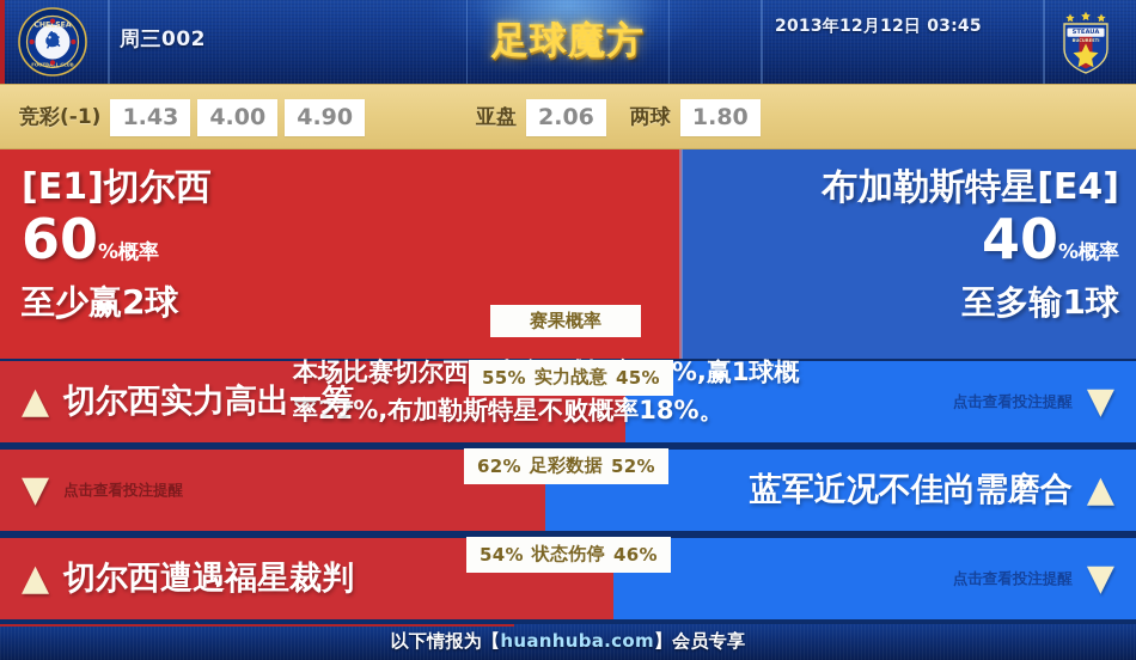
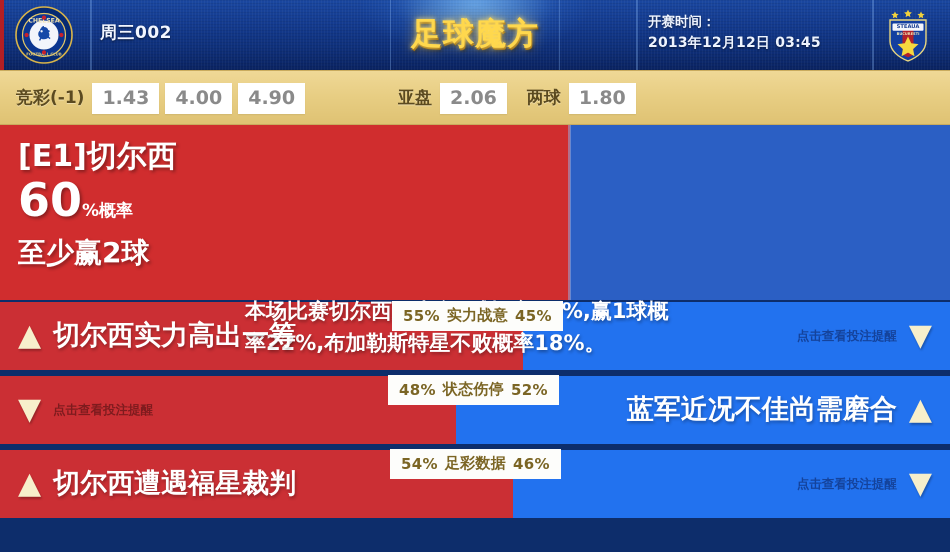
  周三002
  足球魔方
+ 开赛时间：
  2013年12月12日 03:45
  竞彩(-1)
  1.43
  4.00
  4.90
  亚盘
  2.06
  两球
  1.80
  [E1]切尔西
  60%概率
  至少赢2球
- 布加勒斯特星[E4]
- 40%概率
- 至多输1球
- 赛果概率
  本场比赛切尔西%,赢1球概率22%,布加勒斯特星不败概率18%。
  ▲
  切尔西实力高出一筹
  点击查看投注提醒
  ▼
  55%
  实力战意
  45%
  ▼
  点击查看投注提醒
  蓝军近况不佳尚需磨合
  ▲
- 62%
+ 48%
- 足彩数据
+ 状态伤停
  52%
  ▲
  切尔西遭遇福星裁判
  点击查看投注提醒
  ▼
  54%
- 状态伤停
+ 足彩数据
  46%
- 以下情报为【huanhuba.com】会员专享
